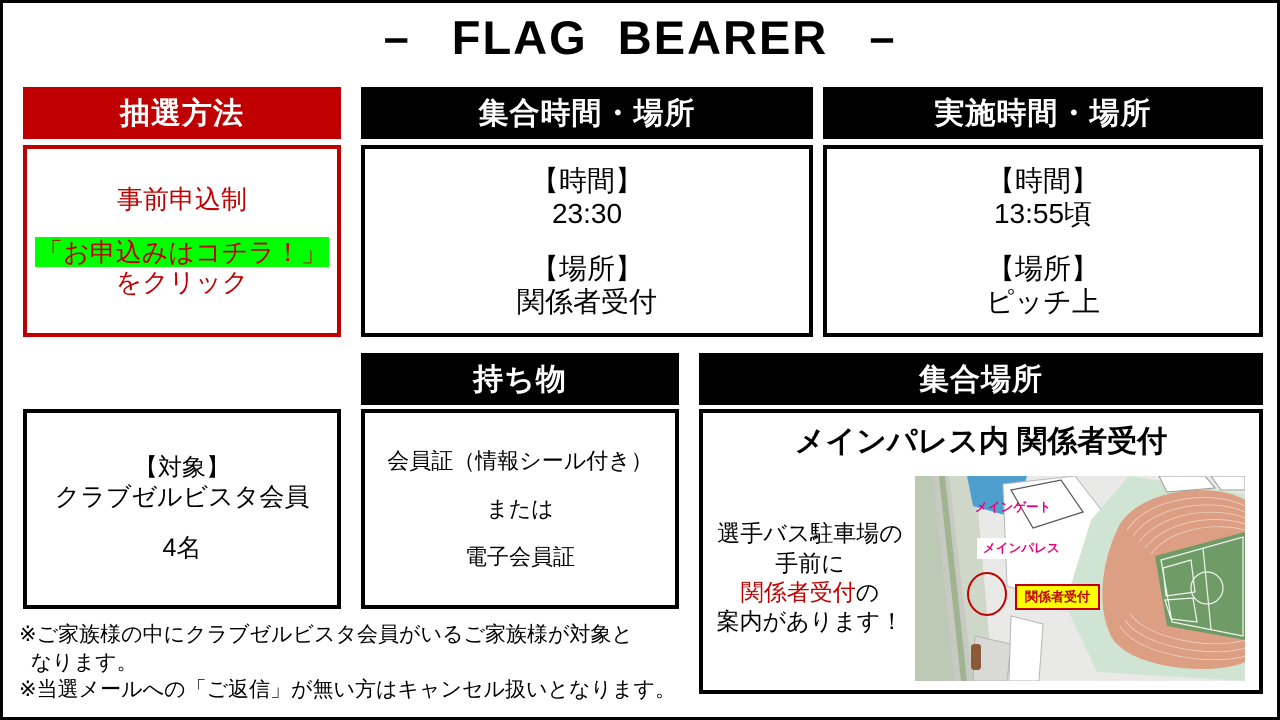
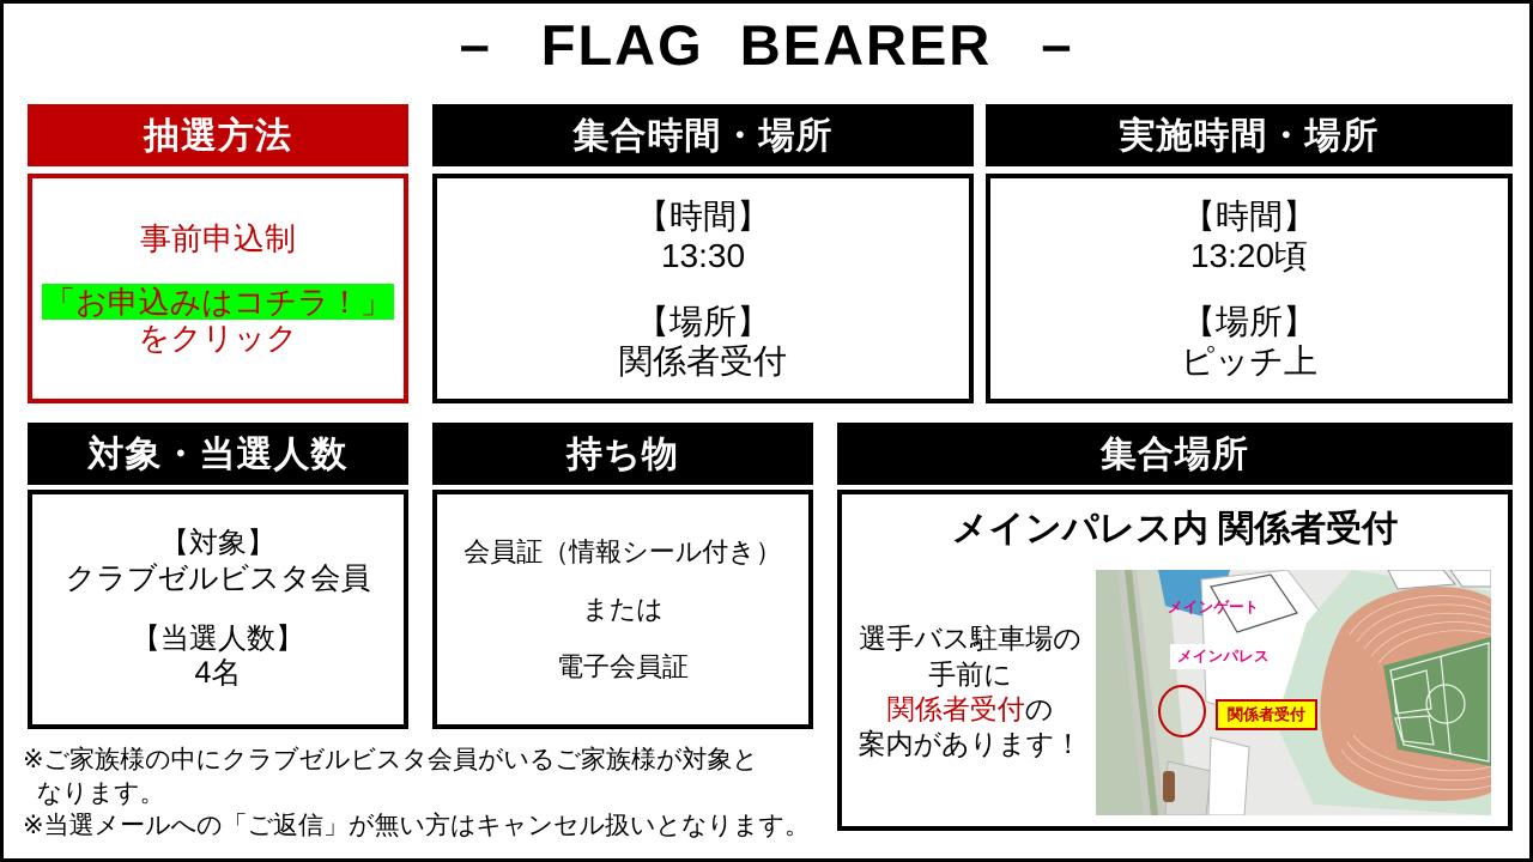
  － FLAG BEARER －
  抽選方法
  事前申込制
  「お申込みはコチラ！」
  をクリック
  集合時間・場所
  【時間】
- 23:30
+ 13:30
  【場所】
  関係者受付
  実施時間・場所
  【時間】
- 13:55頃
+ 13:20頃
  【場所】
  ピッチ上
+ 対象・当選人数
  【対象】
  クラブゼルビスタ会員
+ 【当選人数】
  4名
  持ち物
  会員証（情報シール付き）
  または
  電子会員証
  集合場所
  メインパレス内 関係者受付
  選手バス駐車場の
  手前に
  関係者受付の
  案内があります！
  メインゲート
  メインパレス
  関係者受付
  ※ご家族様の中にクラブゼルビスタ会員がいるご家族様が対象と
  なります。
  ※当選メールへの「ご返信」が無い方はキャンセル扱いとなります。
